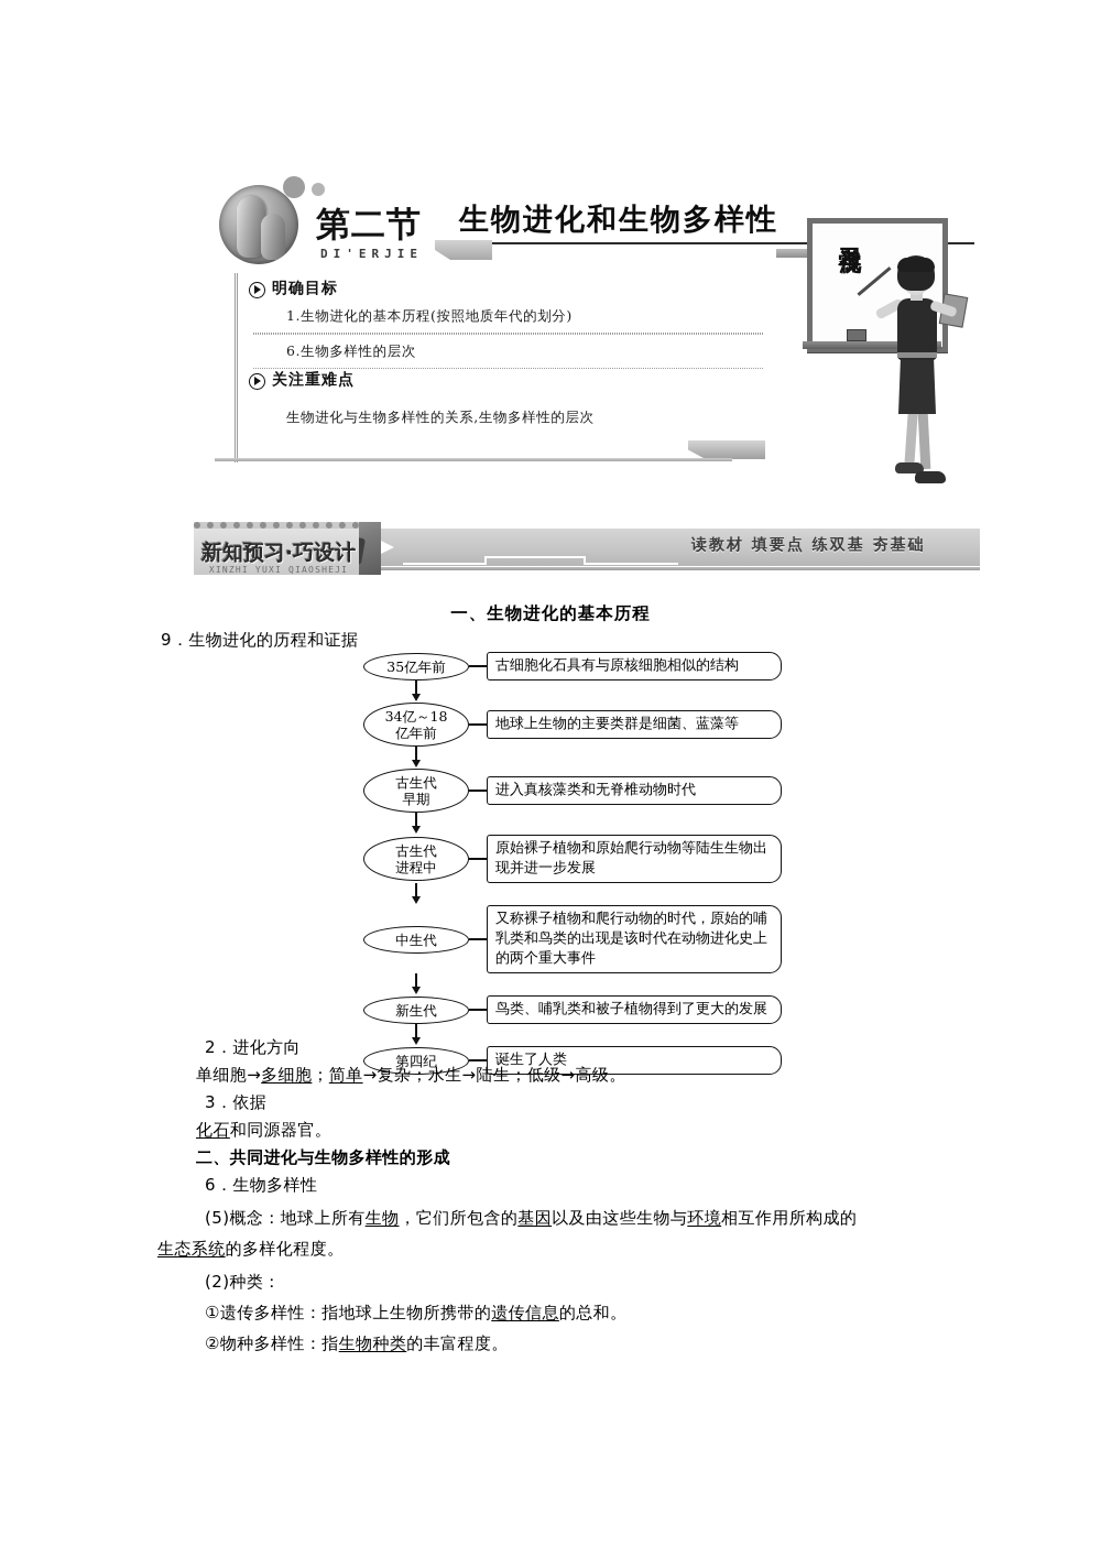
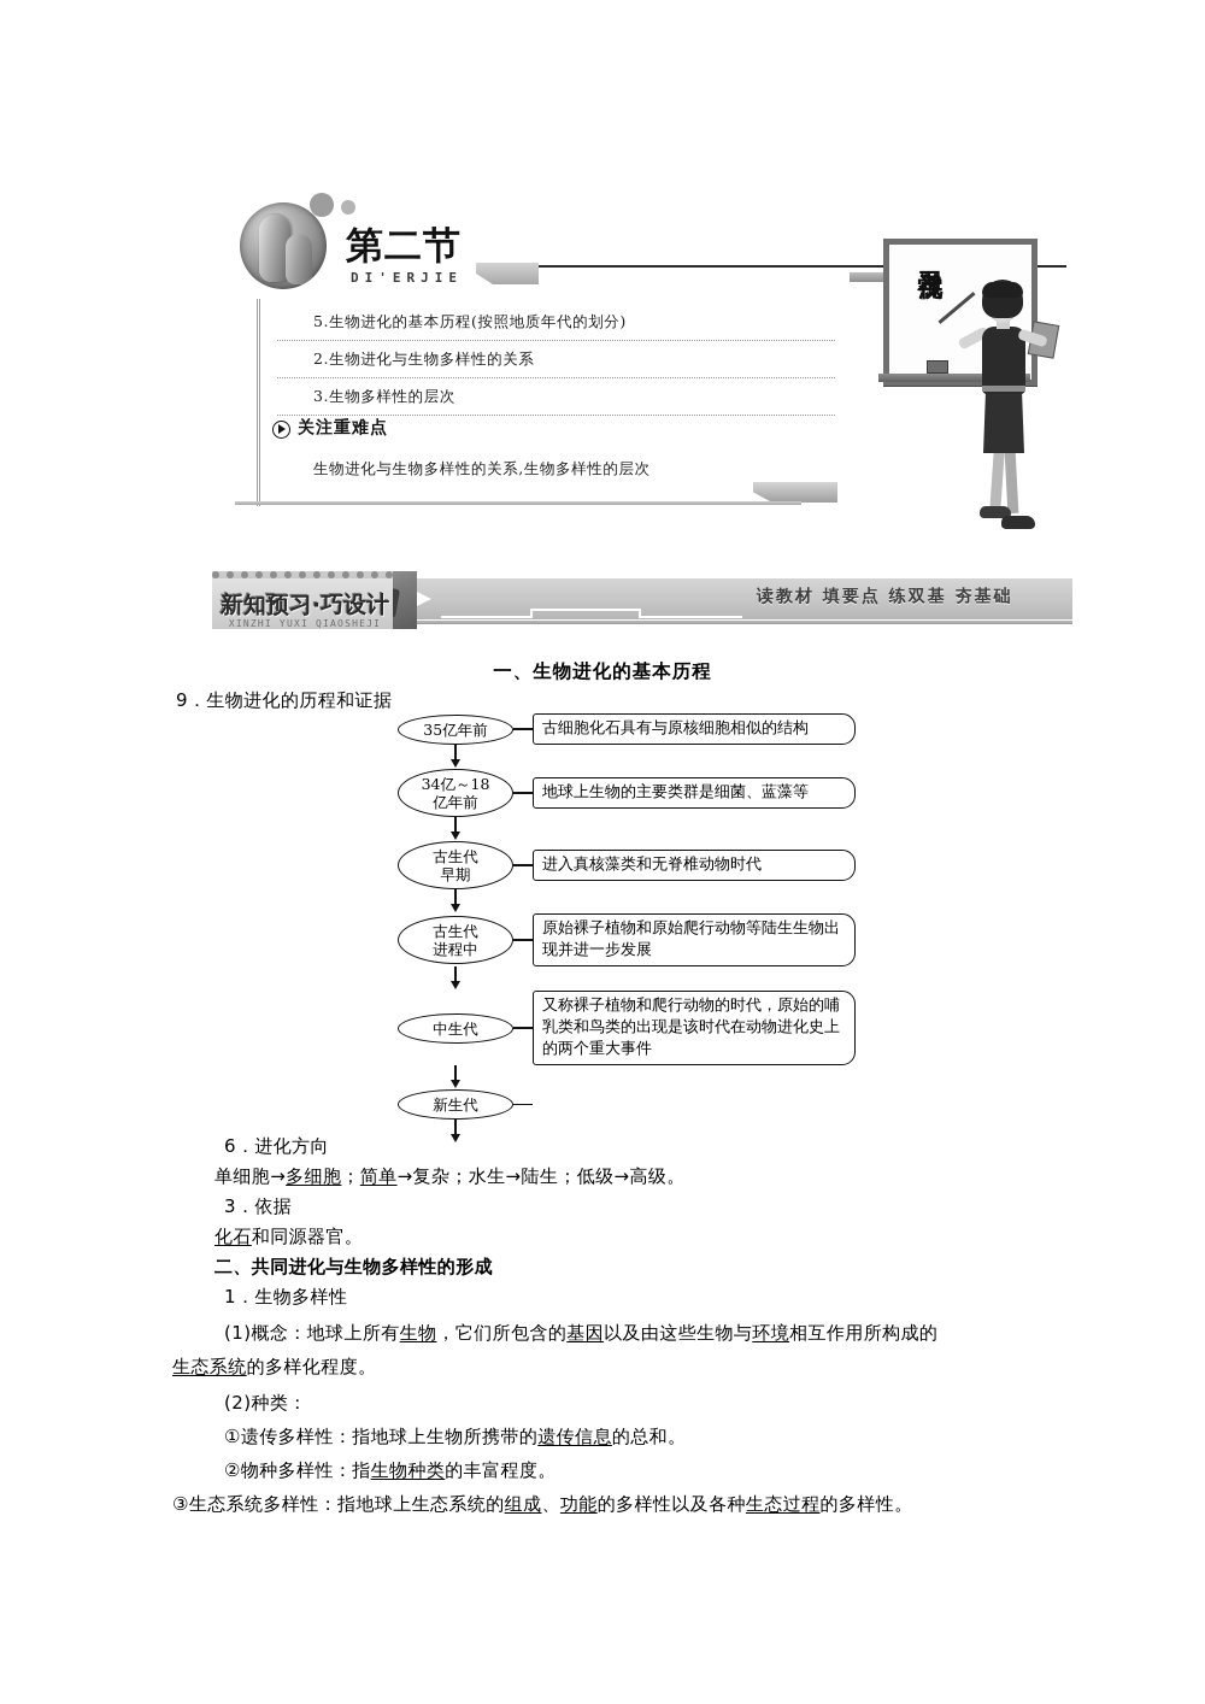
  第二节
  DI'ERJIE
- 生物进化和生物多样性
- 明确目标
- 1.生物进化的基本历程(按照地质年代的划分)
+ 5.生物进化的基本历程(按照地质年代的划分)
+ 2.生物进化与生物多样性的关系
- 6.生物多样性的层次
+ 3.生物多样性的层次
  关注重难点
  生物进化与生物多样性的关系,生物多样性的层次
  读教材 填要点 练双基 夯基础
  新知预习·巧设计
  XINZHI YUXI QIAOSHEJI
  一、生物进化的基本历程
  9．生物进化的历程和证据
  35亿年前
  古细胞化石具有与原核细胞相似的结构
  34亿～18
  亿年前
  地球上生物的主要类群是细菌、蓝藻等
  古生代
  早期
  进入真核藻类和无脊椎动物时代
  古生代
  进程中
  原始裸子植物和原始爬行动物等陆生生物出现并进一步发展
  中生代
  又称裸子植物和爬行动物的时代，原始的哺乳类和鸟类的出现是该时代在动物进化史上的两个重大事件
  新生代
- 鸟类、哺乳类和被子植物得到了更大的发展
- 第四纪
- 诞生了人类
- 2．进化方向
+ 6．进化方向
  单细胞→多细胞；简单→复杂；水生→陆生；低级→高级。
  3．依据
  化石和同源器官。
  二、共同进化与生物多样性的形成
- 6．生物多样性
+ 1．生物多样性
- (5)概念：地球上所有生物，它们所包含的基因以及由这些生物与环境相互作用所构成的
+ (1)概念：地球上所有生物，它们所包含的基因以及由这些生物与环境相互作用所构成的
  生态系统的多样化程度。
  (2)种类：
  ①遗传多样性：指地球上生物所携带的遗传信息的总和。
  ②物种多样性：指生物种类的丰富程度。
+ ③生态系统多样性：指地球上生态系统的组成、功能的多样性以及各种生态过程的多样性。
